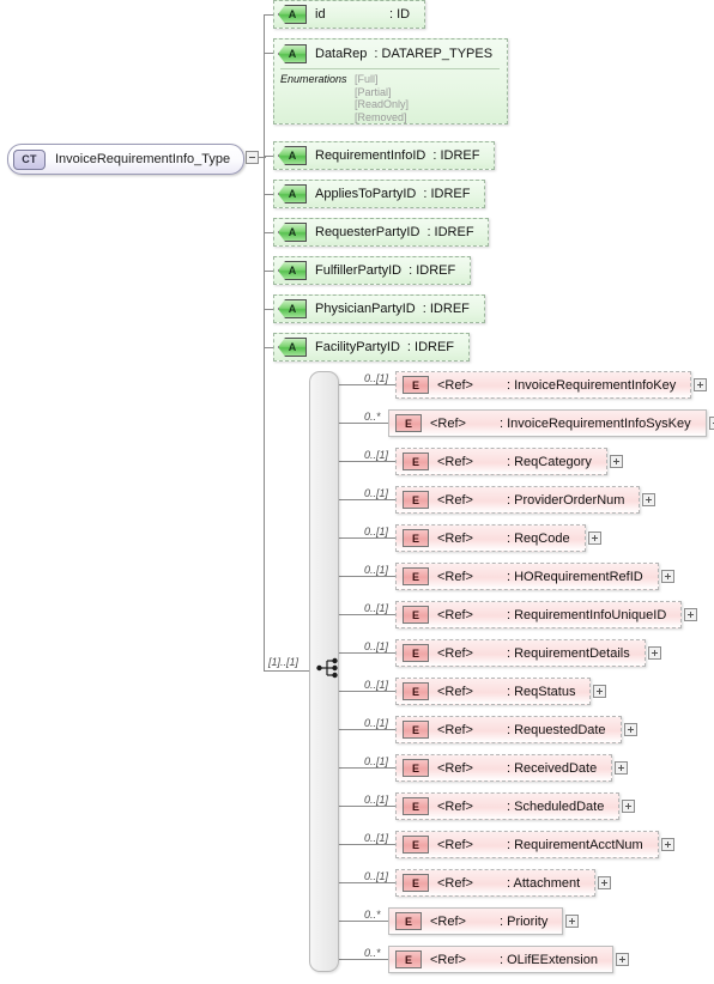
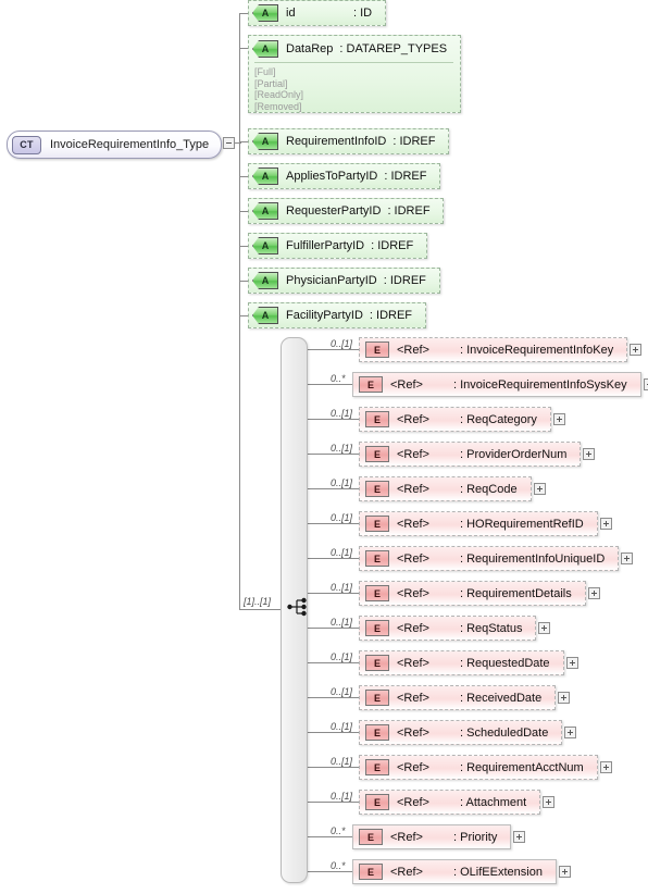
  CT
  InvoiceRequirementInfo_Type
  A
  id
  : ID
  A
  DataRep
  : DATAREP_TYPES
- Enumerations
  [Full]
  [Partial]
  [ReadOnly]
  [Removed]
  A
  RequirementInfoID
  : IDREF
  A
  AppliesToPartyID
  : IDREF
  A
  RequesterPartyID
  : IDREF
  A
  FulfillerPartyID
  : IDREF
  A
  PhysicianPartyID
  : IDREF
  A
  FacilityPartyID
  : IDREF
  [1]..[1]
  E
  <Ref>
  : InvoiceRequirementInfoKey
  0..[1]
  E
  <Ref>
  : InvoiceRequirementInfoSysKey
  0..*
  E
  <Ref>
  : ReqCategory
  0..[1]
  E
  <Ref>
  : ProviderOrderNum
  0..[1]
  E
  <Ref>
  : ReqCode
  0..[1]
  E
  <Ref>
  : HORequirementRefID
  0..[1]
  E
  <Ref>
  : RequirementInfoUniqueID
  0..[1]
  E
  <Ref>
  : RequirementDetails
  0..[1]
  E
  <Ref>
  : ReqStatus
  0..[1]
  E
  <Ref>
  : RequestedDate
  0..[1]
  E
  <Ref>
  : ReceivedDate
  0..[1]
  E
  <Ref>
  : ScheduledDate
  0..[1]
  E
  <Ref>
  : RequirementAcctNum
  0..[1]
  E
  <Ref>
  : Attachment
  0..[1]
  E
  <Ref>
  : Priority
  0..*
  E
  <Ref>
  : OLifEExtension
  0..*
